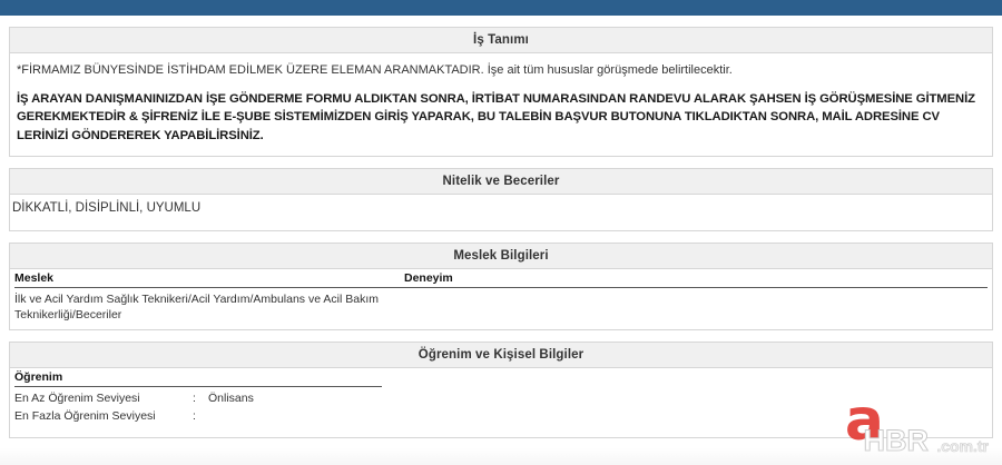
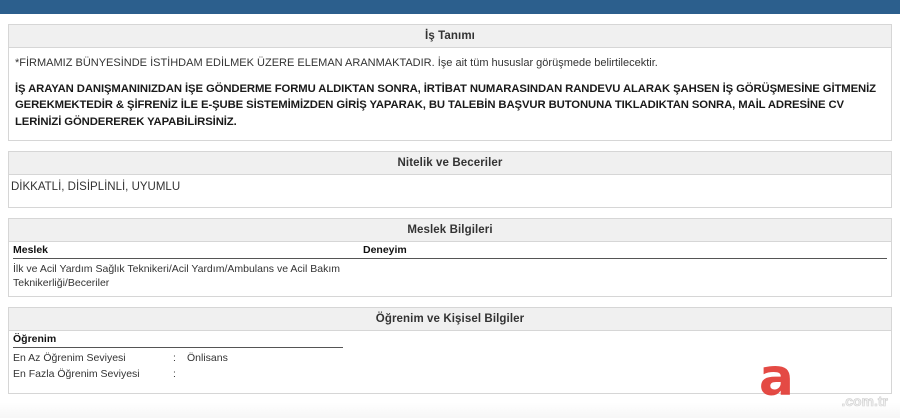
  İş Tanımı
  *FİRMAMIZ BÜNYESİNDE İSTİHDAM EDİLMEK ÜZERE ELEMAN ARANMAKTADIR. İşe ait tüm hususlar görüşmede belirtilecektir.
  İŞ ARAYAN DANIŞMANINIZDAN İŞE GÖNDERME FORMU ALDIKTAN SONRA, İRTİBAT NUMARASINDAN RANDEVU ALARAK ŞAHSEN İŞ GÖRÜŞMESİNE GİTMENİZ GEREKMEKTEDİR & ŞİFRENİZ İLE E-ŞUBE SİSTEMİMİZDEN GİRİŞ YAPARAK, BU TALEBİN BAŞVUR BUTONUNA TIKLADIKTAN SONRA, MAİL ADRESİNE CV LERİNİZİ GÖNDEREREK YAPABİLİRSİNİZ.
  Nitelik ve Beceriler
  DİKKATLİ, DİSİPLİNLİ, UYUMLU
  Meslek Bilgileri
  Meslek
  İlk ve Acil Yardım Sağlık Teknikeri/Acil Yardım/Ambulans ve Acil Bakım Teknikerliği/Beceriler
  Deneyim
  Öğrenim ve Kişisel Bilgiler
  Öğrenim
  En Az Öğrenim Seviyesi
  :
  Önlisans
  En Fazla Öğrenim Seviyesi
  :
  a
- HBR
  .com.tr
